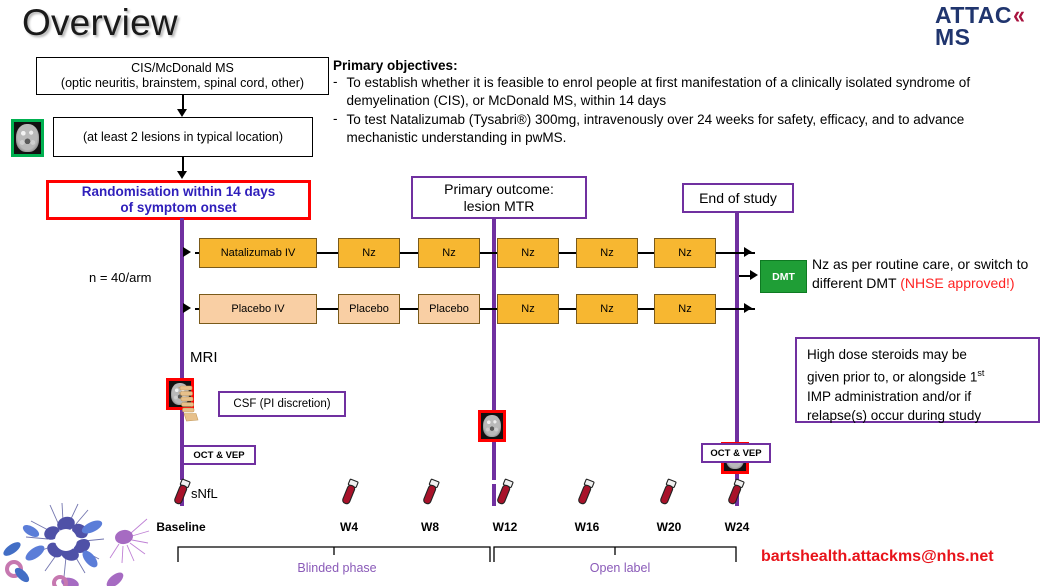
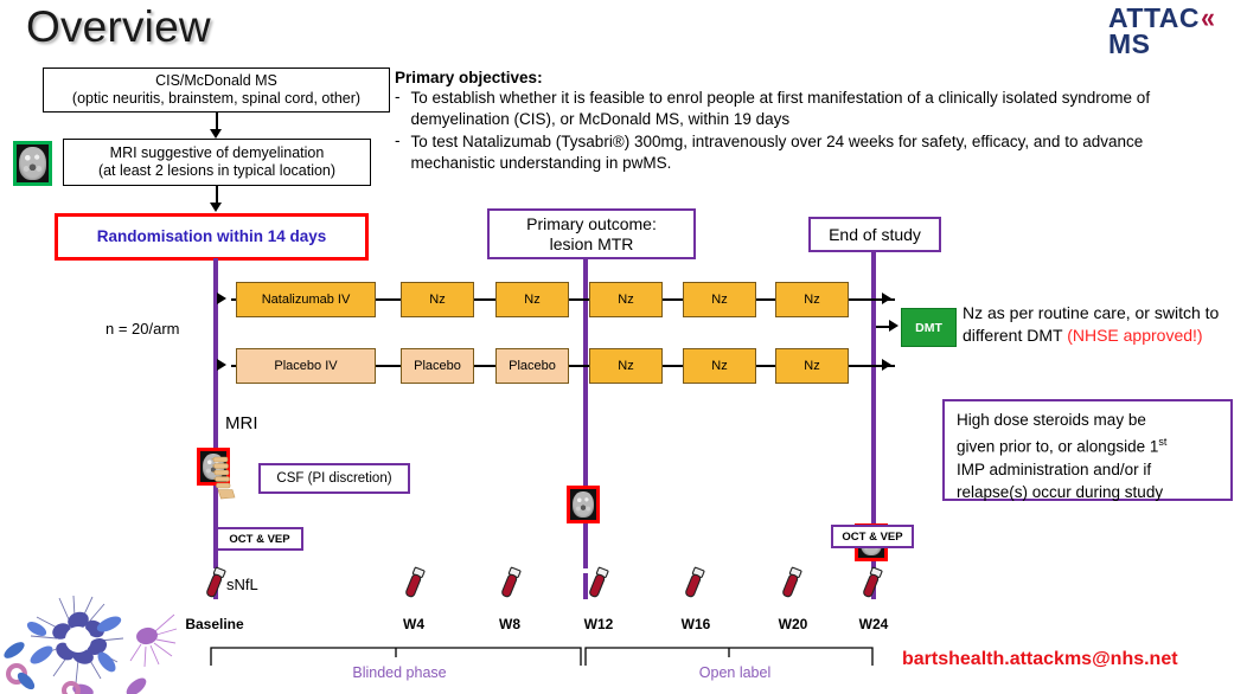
  Overview
  ATTAC«
  MS
  CIS/McDonald MS
  (optic neuritis, brainstem, spinal cord, other)
+ MRI suggestive of demyelination
  (at least 2 lesions in typical location)
  Primary objectives:
  -
- To establish whether it is feasible to enrol people at first manifestation of a clinically isolated syndrome of demyelination (CIS), or McDonald MS, within 14 days
+ To establish whether it is feasible to enrol people at first manifestation of a clinically isolated syndrome of demyelination (CIS), or McDonald MS, within 19 days
  -
  To test Natalizumab (Tysabri®) 300mg, intravenously over 24 weeks for safety, efficacy, and to advance mechanistic understanding in pwMS.
  Randomisation within 14 days
- of symptom onset
  Primary outcome:
  lesion MTR
  End of study
- n = 40/arm
+ n = 20/arm
  Natalizumab IV
  Nz
  Nz
  Nz
  Nz
  Nz
  Placebo IV
  Placebo
  Placebo
  Nz
  Nz
  Nz
  DMT
  Nz as per routine care, or switch to different DMT (NHSE approved!)
  High dose steroids may be
  given prior to, or alongside 1st
  IMP administration and/or if
  relapse(s) occur during study
  MRI
  CSF (PI discretion)
  OCT & VEP
  OCT & VEP
  sNfL
  Baseline
  W4
  W8
  W12
  W16
  W20
  W24
  Blinded phase
  Open label
  bartshealth.attackms@nhs.net
